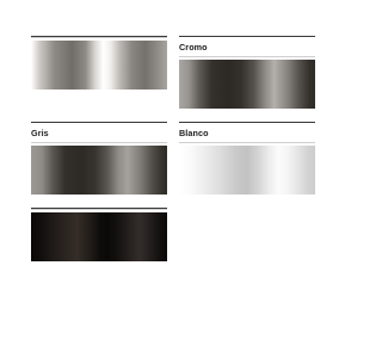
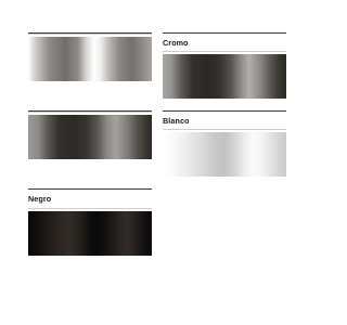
  Cromo
- Gris
  Blanco
+ Negro
